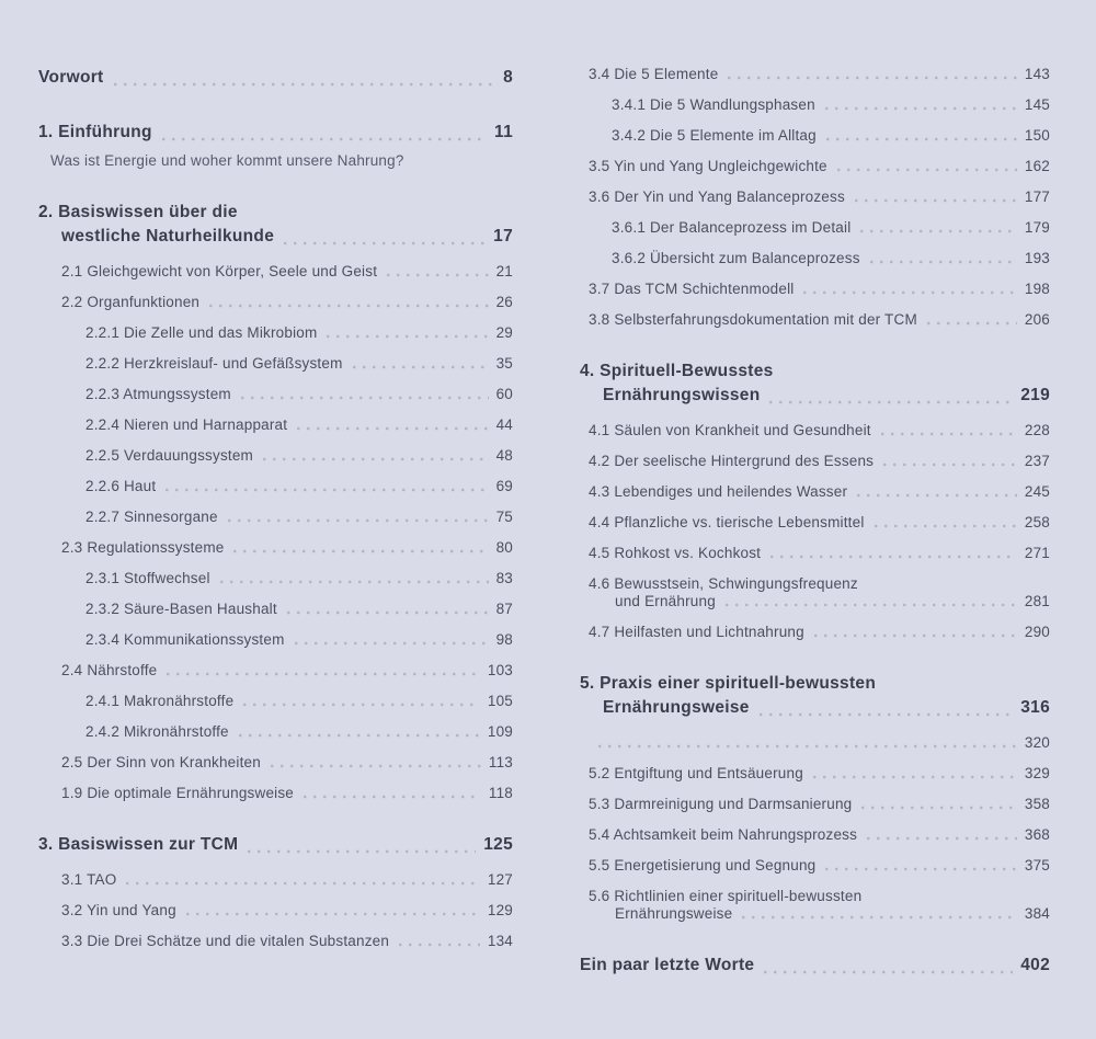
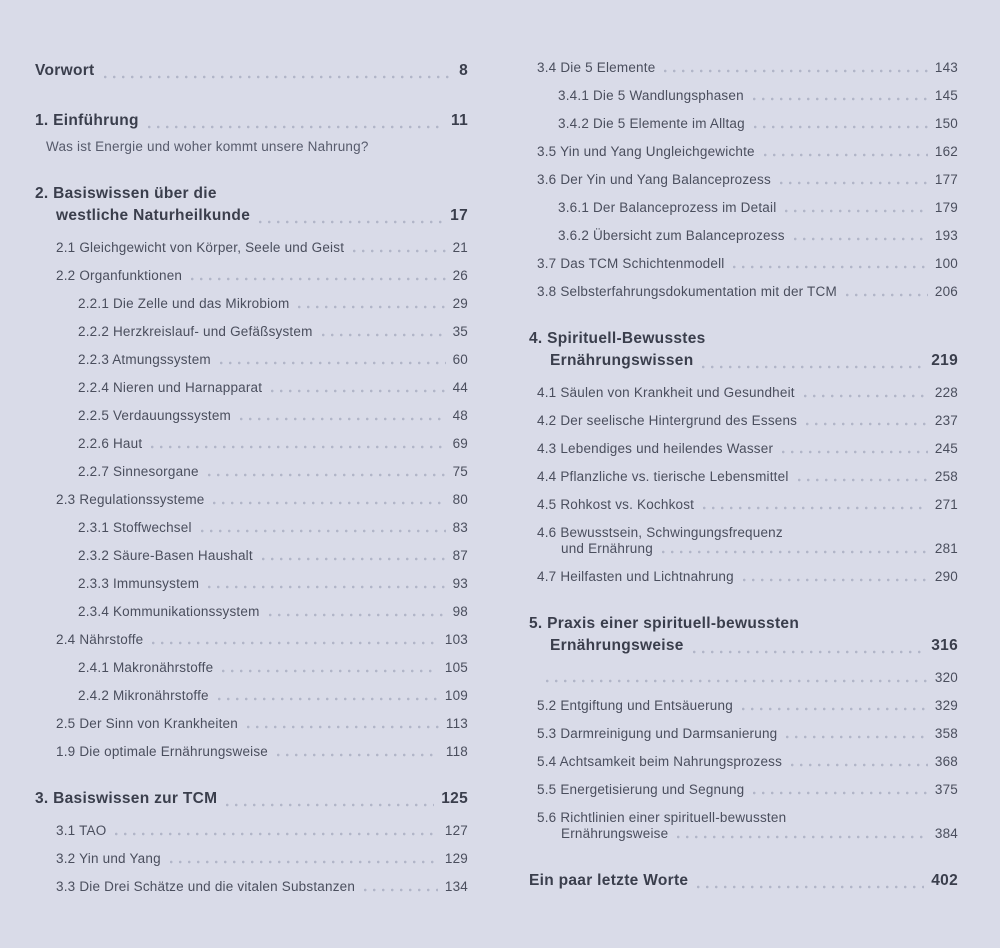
  Vorwort
  8
  1. Einführung
  11
  Was ist Energie und woher kommt unsere Nahrung?
  2. Basiswissen über die
  westliche Naturheilkunde
  17
  2.1 Gleichgewicht von Körper, Seele und Geist
  21
  2.2 Organfunktionen
  26
  2.2.1 Die Zelle und das Mikrobiom
  29
  2.2.2 Herzkreislauf- und Gefäßsystem
  35
  2.2.3 Atmungssystem
  60
  2.2.4 Nieren und Harnapparat
  44
  2.2.5 Verdauungssystem
  48
  2.2.6 Haut
  69
  2.2.7 Sinnesorgane
  75
  2.3 Regulationssysteme
  80
  2.3.1 Stoffwechsel
  83
  2.3.2 Säure-Basen Haushalt
  87
+ 2.3.3 Immunsystem
+ 93
  2.3.4 Kommunikationssystem
  98
  2.4 Nährstoffe
  103
  2.4.1 Makronährstoffe
  105
  2.4.2 Mikronährstoffe
  109
  2.5 Der Sinn von Krankheiten
  113
  1.9 Die optimale Ernährungsweise
  118
  3. Basiswissen zur TCM
  125
  3.1 TAO
  127
  3.2 Yin und Yang
  129
  3.3 Die Drei Schätze und die vitalen Substanzen
  134
  3.4 Die 5 Elemente
  143
  3.4.1 Die 5 Wandlungsphasen
  145
  3.4.2 Die 5 Elemente im Alltag
  150
  3.5 Yin und Yang Ungleichgewichte
  162
  3.6 Der Yin und Yang Balanceprozess
  177
  3.6.1 Der Balanceprozess im Detail
  179
  3.6.2 Übersicht zum Balanceprozess
  193
  3.7 Das TCM Schichtenmodell
- 198
+ 100
  3.8 Selbsterfahrungsdokumentation mit der TCM
  206
  4. Spirituell-Bewusstes
  Ernährungswissen
  219
  4.1 Säulen von Krankheit und Gesundheit
  228
  4.2 Der seelische Hintergrund des Essens
  237
  4.3 Lebendiges und heilendes Wasser
  245
  4.4 Pflanzliche vs. tierische Lebensmittel
  258
  4.5 Rohkost vs. Kochkost
  271
  4.6 Bewusstsein, Schwingungsfrequenz
  und Ernährung
  281
  4.7 Heilfasten und Lichtnahrung
  290
  5. Praxis einer spirituell-bewussten
  Ernährungsweise
  316
  320
  5.2 Entgiftung und Entsäuerung
  329
  5.3 Darmreinigung und Darmsanierung
  358
  5.4 Achtsamkeit beim Nahrungsprozess
  368
  5.5 Energetisierung und Segnung
  375
  5.6 Richtlinien einer spirituell-bewussten
  Ernährungsweise
  384
  Ein paar letzte Worte
  402
